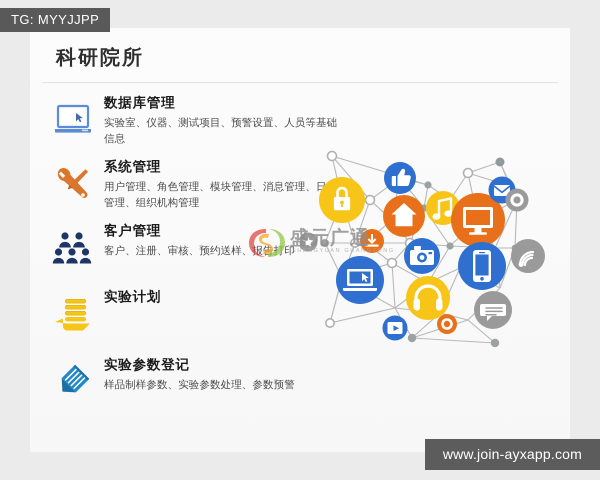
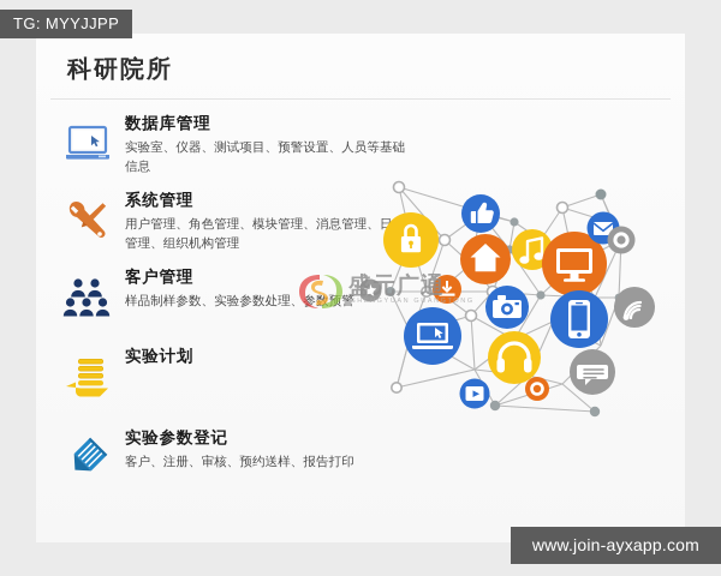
  科研院所
  数据库管理
  实验室、仪器、测试项目、预警设置、人员等基础信息
  系统管理
  用户管理、角色管理、模块管理、消息管理、日管理、组织机构管理
  客户管理
- 客户、注册、审核、预约送样、报告打印
+ 样品制样参数、实验参数处理、参数预警
  实验计划
  实验参数登记
- 样品制样参数、实验参数处理、参数预警
+ 客户、注册、审核、预约送样、报告打印
  盛元广通
  TG: MYYJJPP
  www.join-ayxapp.com
